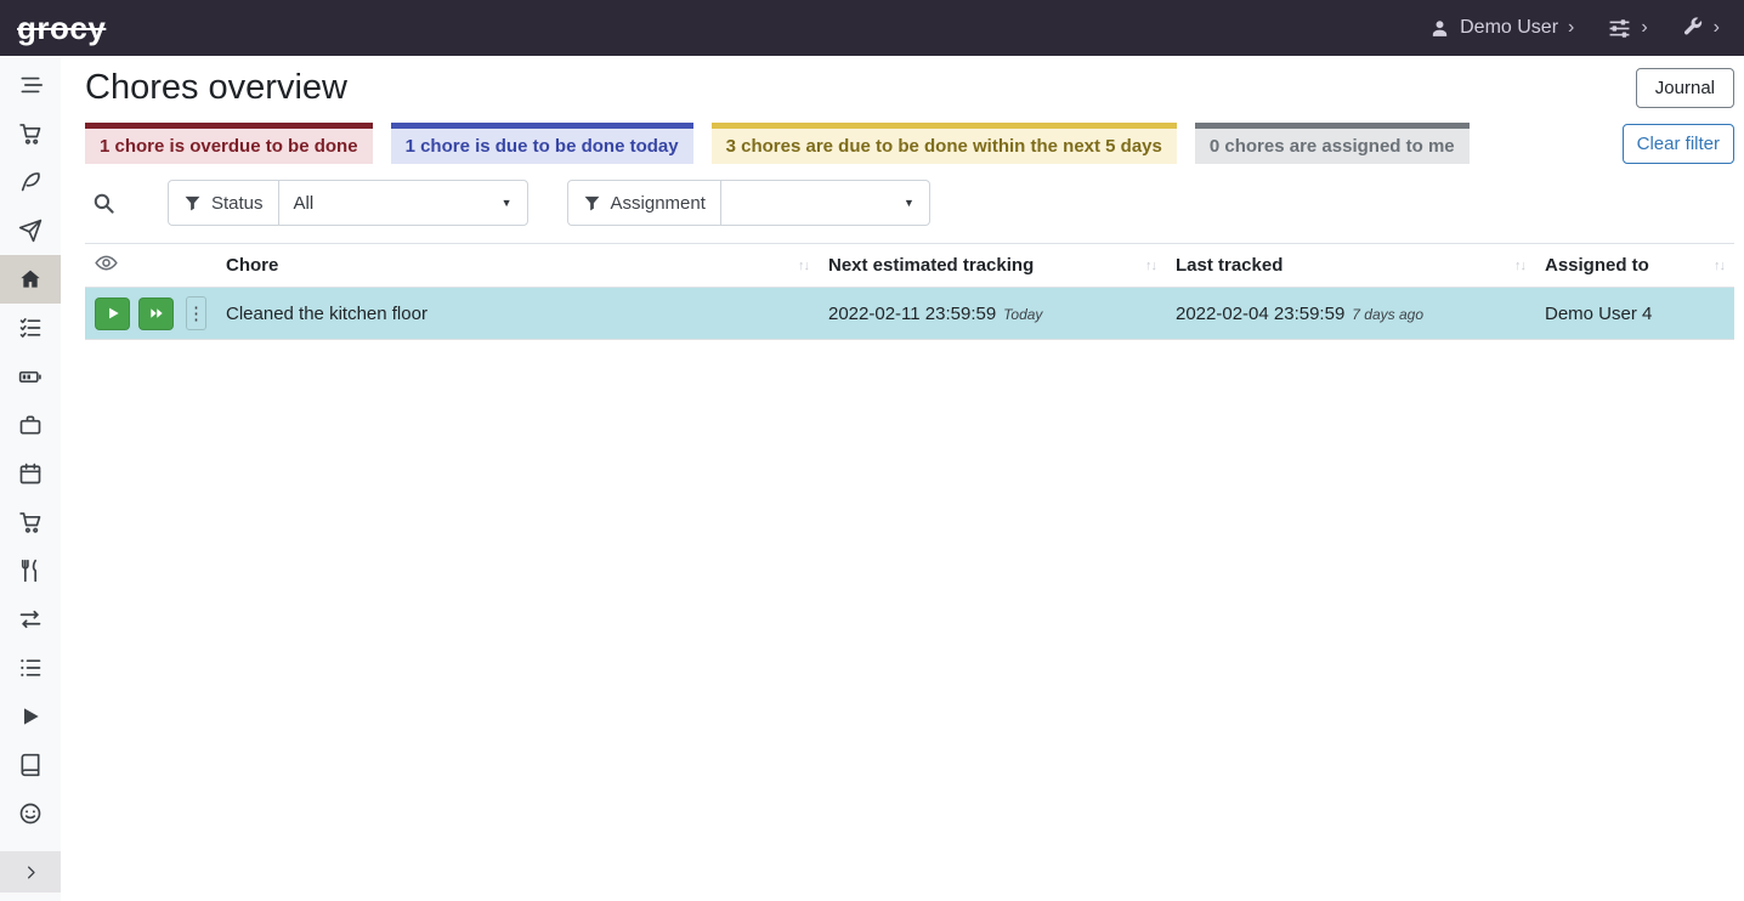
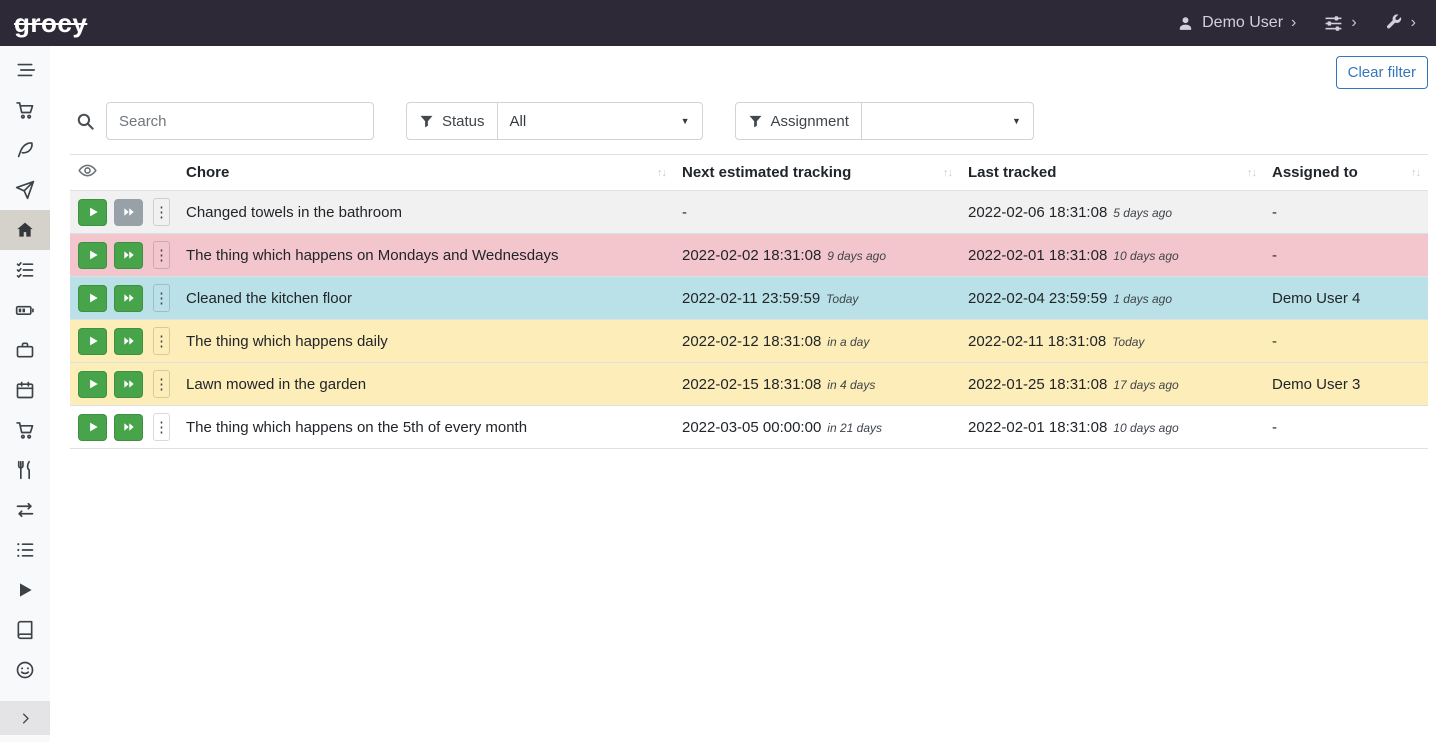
  grocy
  Demo User
  ›
  ›
  ›
- Chores overview
- Journal
- 1 chore is overdue to be done
- 1 chore is due to be done today
- 3 chores are due to be done within the next 5 days
- 0 chores are assigned to me
  Clear filter
+ Search
  Status
  All
  ▼
  Assignment
  ▼
  	Chore ↑↓	Next estimated tracking ↑↓	Last tracked ↑↓	Assigned to ↑↓
+ ⋮	Changed towels in the bathroom	-	2022-02-06 18:31:08 5 days ago	-
+ ⋮	The thing which happens on Mondays and Wednesdays	2022-02-02 18:31:08 9 days ago	2022-02-01 18:31:08 10 days ago	-
- ⋮	Cleaned the kitchen floor	2022-02-11 23:59:59 Today	2022-02-04 23:59:59 7 days ago	Demo User 4
+ ⋮	Cleaned the kitchen floor	2022-02-11 23:59:59 Today	2022-02-04 23:59:59 1 days ago	Demo User 4
+ ⋮	The thing which happens daily	2022-02-12 18:31:08 in a day	2022-02-11 18:31:08 Today	-
+ ⋮	Lawn mowed in the garden	2022-02-15 18:31:08 in 4 days	2022-01-25 18:31:08 17 days ago	Demo User 3
+ ⋮	The thing which happens on the 5th of every month	2022-03-05 00:00:00 in 21 days	2022-02-01 18:31:08 10 days ago	-
